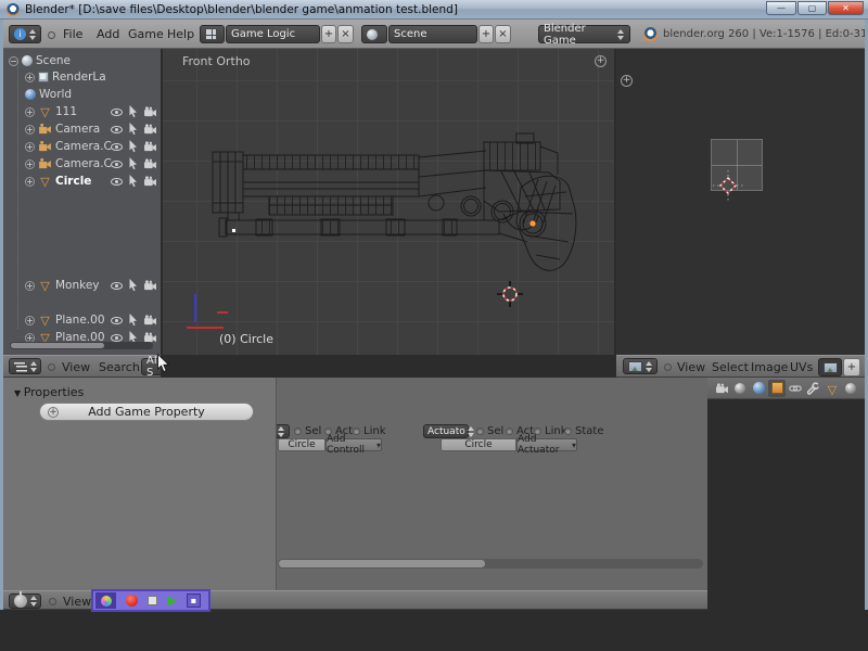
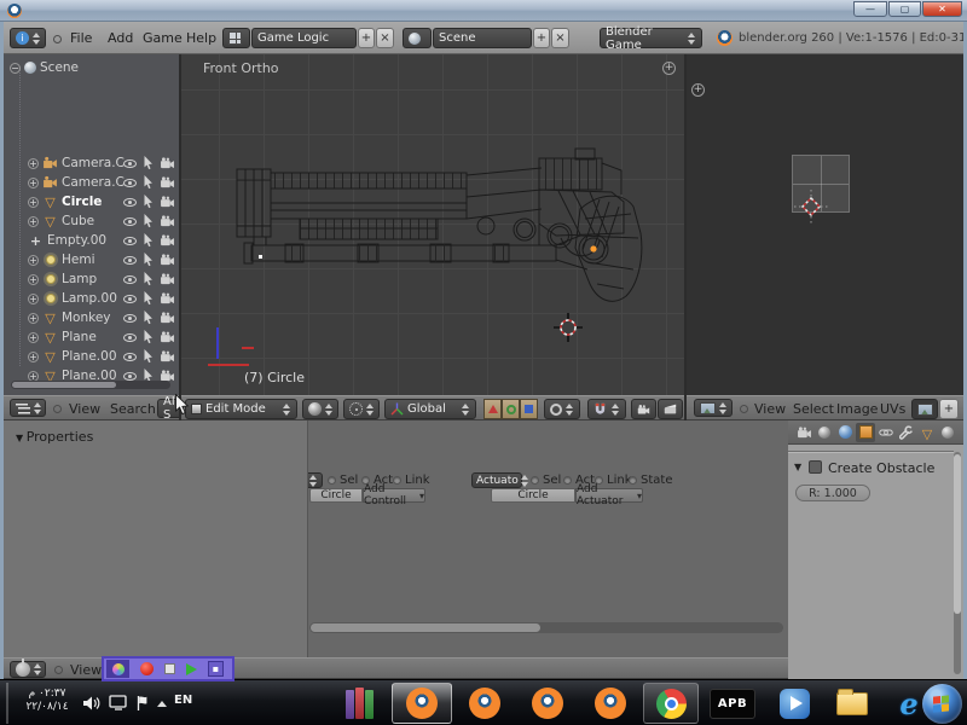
- Blender* [D:\save files\Desktop\blender\blender game\anmation test.blend]
  —
  ▢
  ✕
  File
  Add
  Game
  Help
  Game Logic
  Scene
  Blender Game
  blender.org 260 | Ve:1-1576 | Ed:0-31
  Scene
- RenderLa
- World
- 111
- Camera
  Camera.C
  Camera.C
  Circle
+ Cube
+ Empty.00
+ Hemi
+ Lamp
+ Lamp.00
  Monkey
+ Plane
  Plane.00
  Plane.00
  View
  Search
  Al S
  Front Ortho
- (0) Circle
+ (7) Circle
+ Edit Mode
+ Global
  View
  Select
  Image
  UVs
  Sel
  Act
  Link
  Circle
  Add Controll
  Actuato
  Sel
  Act
  Lin
  State
  Circle
  Add Actuator
  Properties
- Add Game Property
  View
+ Create Obstacle
+ R: 1.000
+ ٠٢:٣٧ م
+ ٢٢/٠٨/١٤
+ EN
+ APB
+ e
